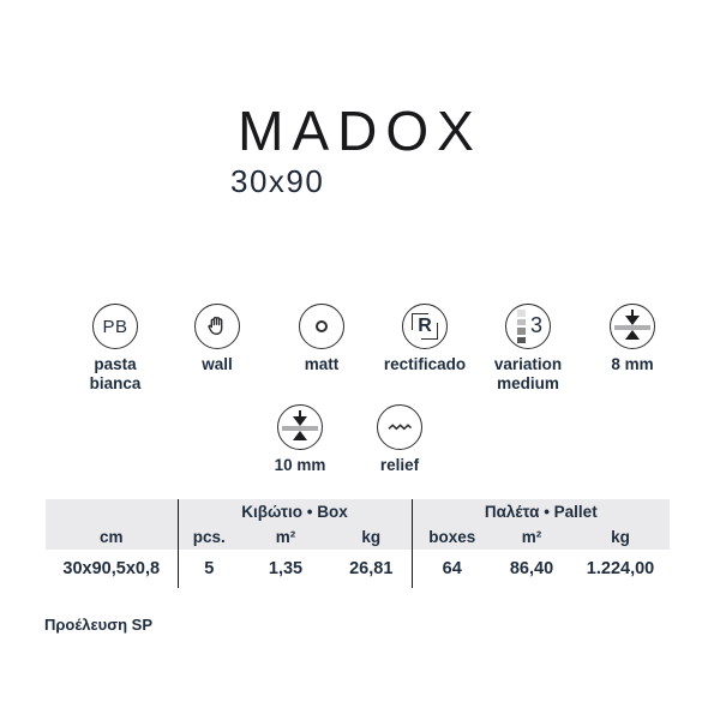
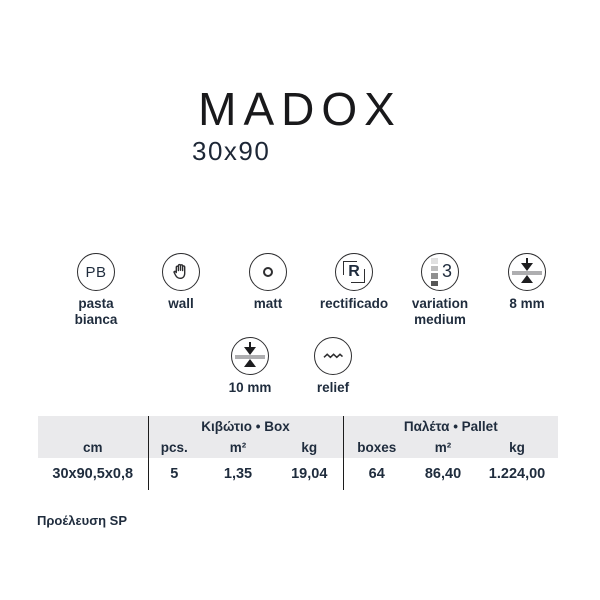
  MADOX
  30x90
  PB
  pasta bianca
  wall
  matt
  R
  rectificado
  3
  variation medium
  8 mm
  10 mm
  relief
  	Κιβώτιο • Box	Παλέτα • Pallet
  cm	pcs.	m²	kg	boxes	m²	kg
- 30x90,5x0,8	5	1,35	26,81	64	86,40	1.224,00
+ 30x90,5x0,8	5	1,35	19,04	64	86,40	1.224,00
  Προέλευση SP
